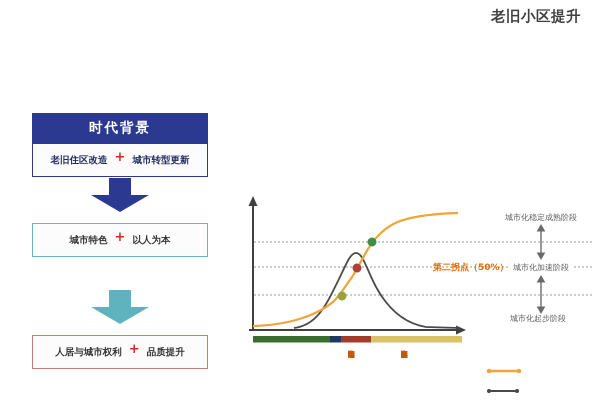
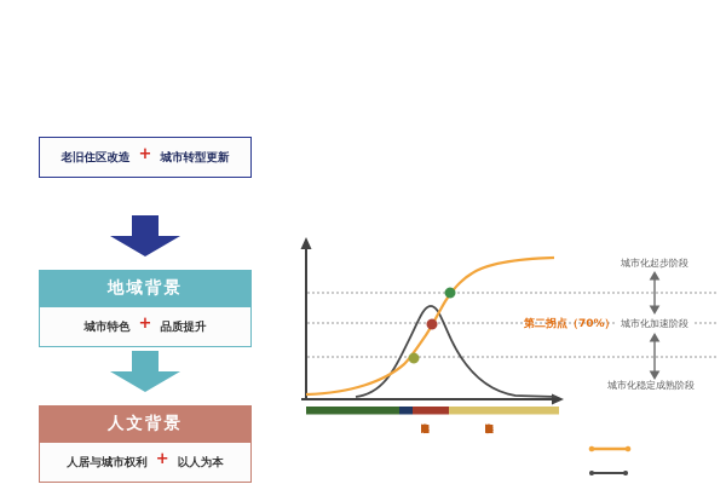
- 老旧小区提升
- 时代背景
  老旧住区改造
  +
  城市转型更新
+ 地域背景
  城市特色
  +
- 以人为本
+ 品质提升
+ 人文背景
  人居与城市权利
  +
- 品质提升
+ 以人为本
- 城市化稳定成熟阶段
+ 城市化起步阶段
  城市化加速阶段
- 城市化起步阶段
+ 城市化稳定成熟阶段
- 第二拐点（50%）
+ 第二拐点（70%）
